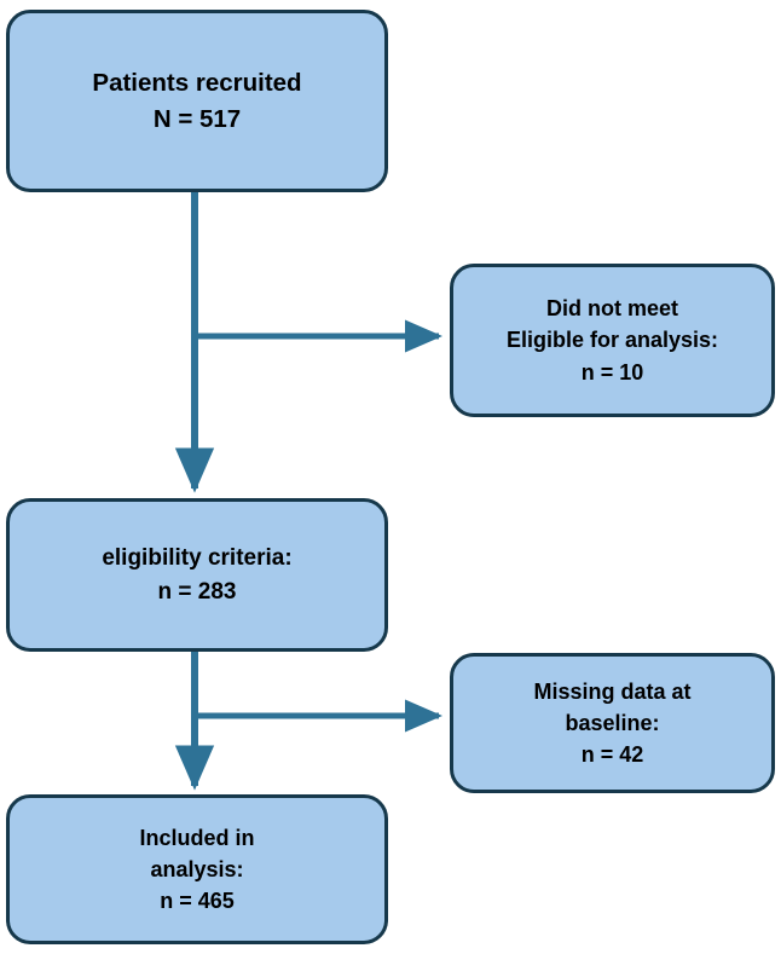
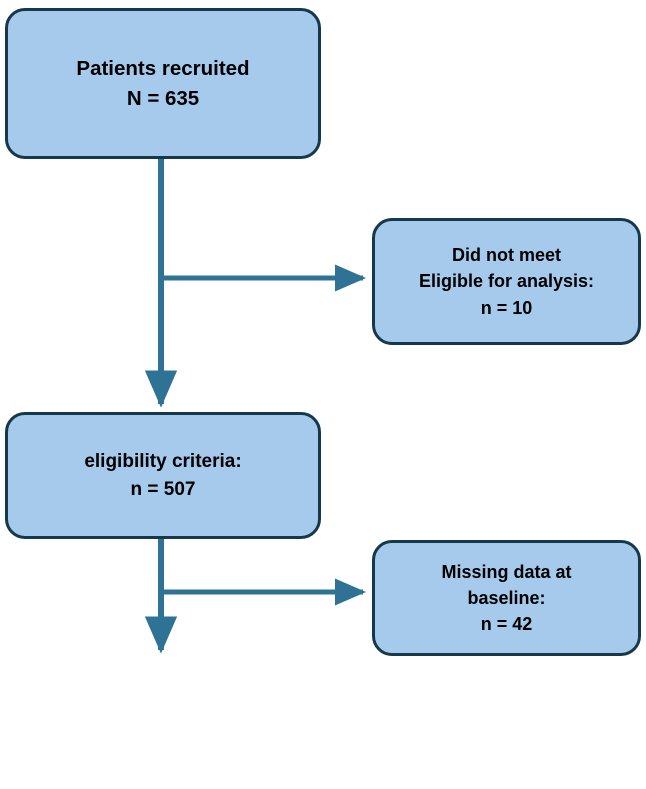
  Patients recruited
- N = 517
+ N = 635
  Did not meet
  Eligible for analysis:
  n = 10
  eligibility criteria:
- n = 283
+ n = 507
  Missing data at
  baseline:
  n = 42
- Included in
- analysis:
- n = 465
